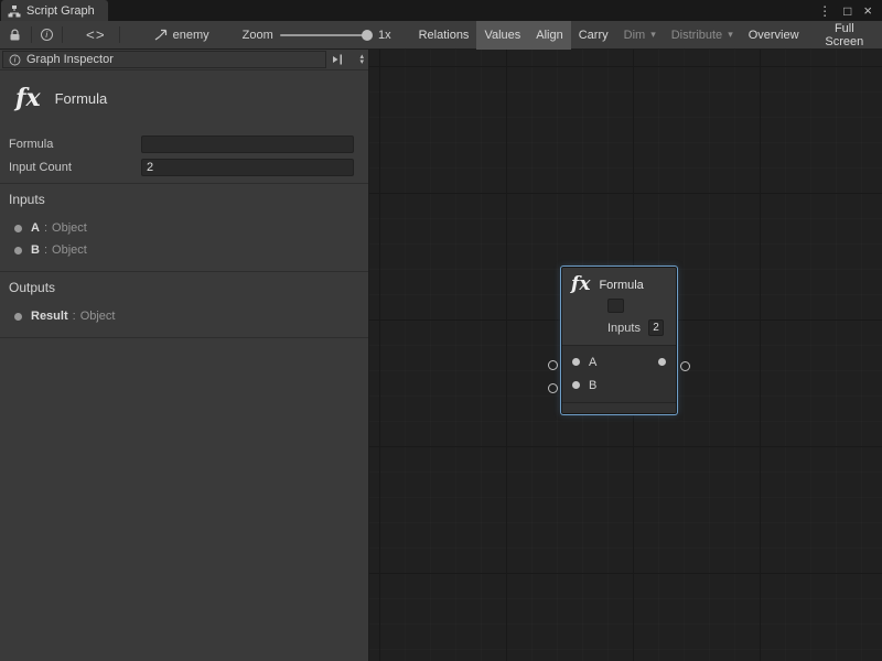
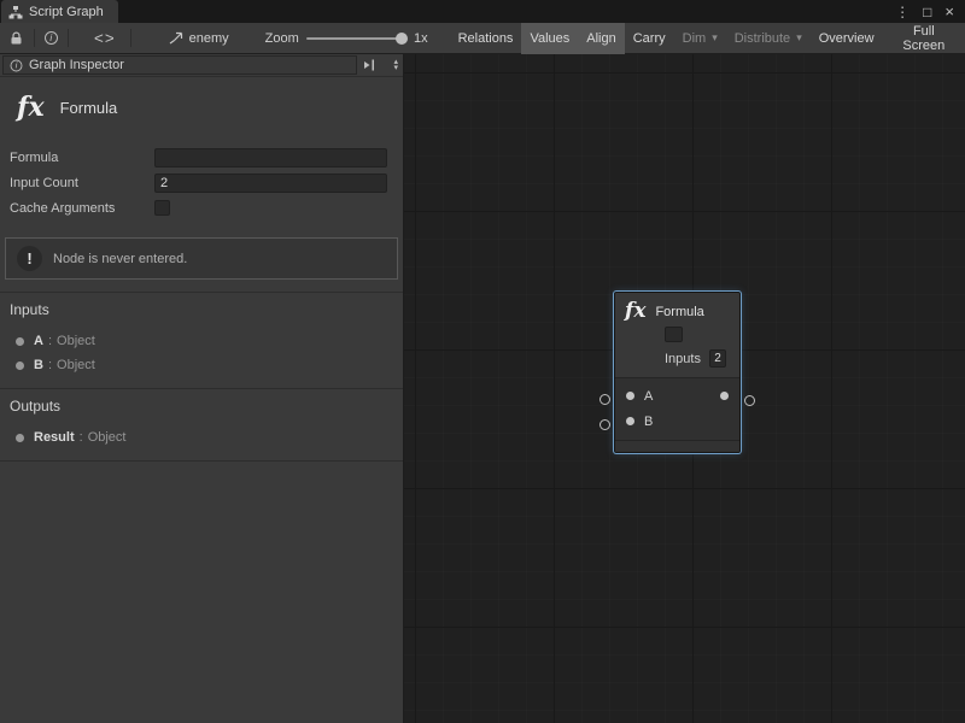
  Script Graph
  ⋮
  □
  ×
  i
  <>
  enemy
  Zoom
  1x
  Relations
  Values
  Align
  Carry
  Dim
  ▾
  Distribute
  ▾
  Overview
  Full Screen
  i
  Graph Inspector
  fx
  Formula
  Formula
  Input Count
  2
+ Cache Arguments
+ !
+ Node is never entered.
  Inputs
  A
  :
  Object
  B
  :
  Object
  Outputs
  Result
  :
  Object
  fx
  Formula
  Inputs
  2
  A
  B
